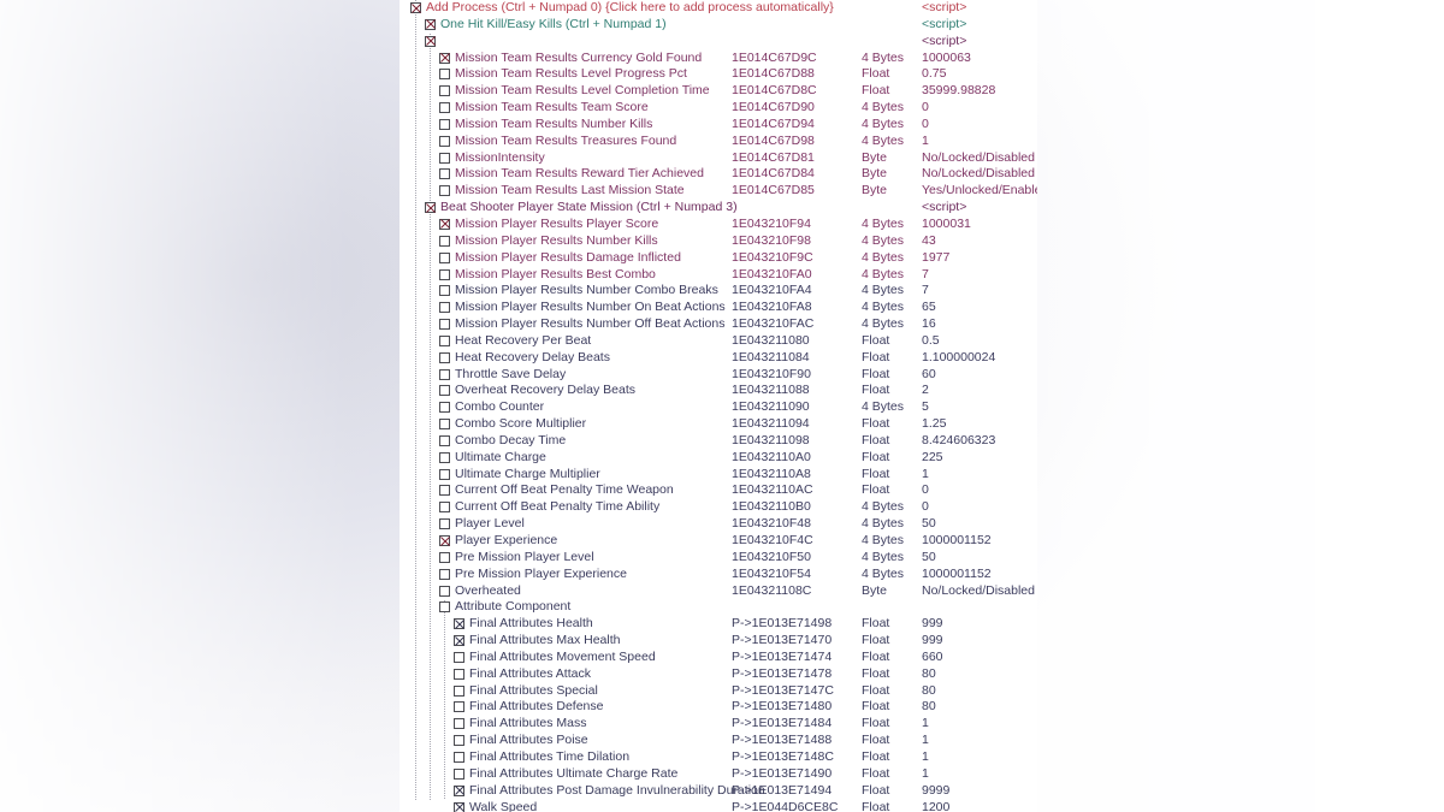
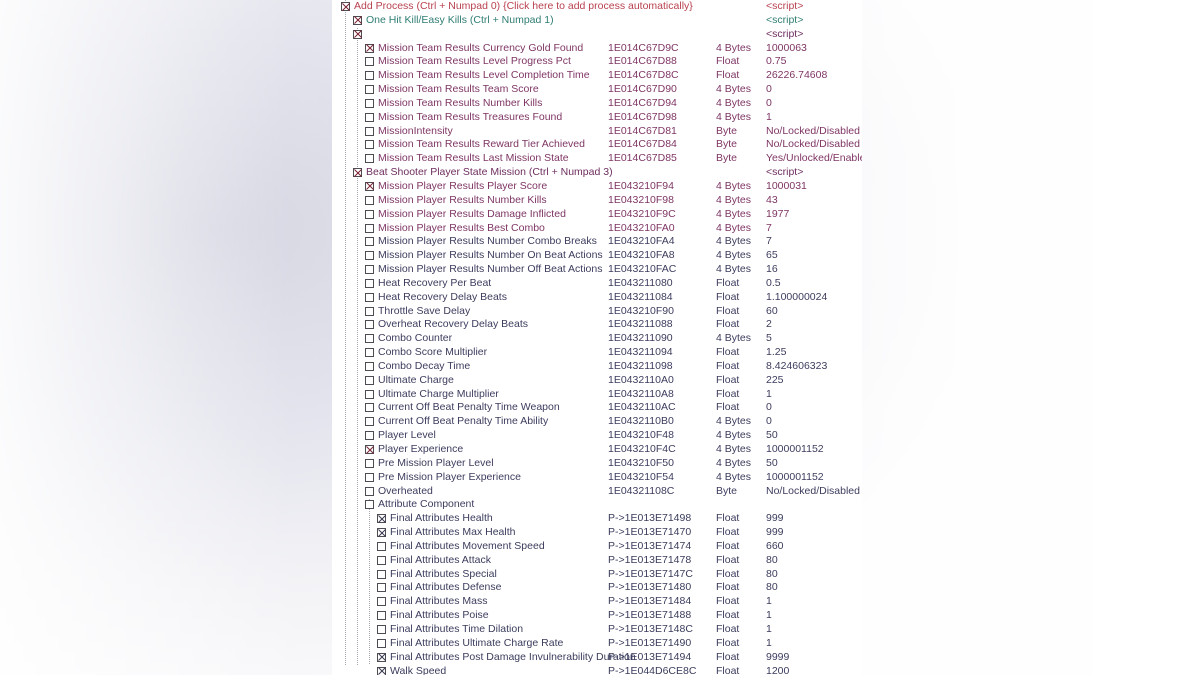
  Add Process (Ctrl + Numpad 0) {Click here to add process automatically}
  <script>
  One Hit Kill/Easy Kills (Ctrl + Numpad 1)
  <script>
  <script>
  Mission Team Results Currency Gold Found
  1E014C67D9C
  4 Bytes
  1000063
  Mission Team Results Level Progress Pct
  1E014C67D88
  Float
  0.75
  Mission Team Results Level Completion Time
  1E014C67D8C
  Float
- 35999.98828
+ 26226.74608
  Mission Team Results Team Score
  1E014C67D90
  4 Bytes
  0
  Mission Team Results Number Kills
  1E014C67D94
  4 Bytes
  0
  Mission Team Results Treasures Found
  1E014C67D98
  4 Bytes
  1
  MissionIntensity
  1E014C67D81
  Byte
  No/Locked/Disabled
  Mission Team Results Reward Tier Achieved
  1E014C67D84
  Byte
  No/Locked/Disabled
  Mission Team Results Last Mission State
  1E014C67D85
  Byte
  Yes/Unlocked/Enabl
  Beat Shooter Player State Mission (Ctrl + Numpad 3)
  <script>
  Mission Player Results Player Score
  1E043210F94
  4 Bytes
  1000031
  Mission Player Results Number Kills
  1E043210F98
  4 Bytes
  43
  Mission Player Results Damage Inflicted
  1E043210F9C
  4 Bytes
  1977
  Mission Player Results Best Combo
  1E043210FA0
  4 Bytes
  7
  Mission Player Results Number Combo Breaks
  1E043210FA4
  4 Bytes
  7
  Mission Player Results Number On Beat Actions
  1E043210FA8
  4 Bytes
  65
  Mission Player Results Number Off Beat Actions
  1E043210FAC
  4 Bytes
  16
  Heat Recovery Per Beat
  1E043211080
  Float
  0.5
  Heat Recovery Delay Beats
  1E043211084
  Float
  1.100000024
  Throttle Save Delay
  1E043210F90
  Float
  60
  Overheat Recovery Delay Beats
  1E043211088
  Float
  2
  Combo Counter
  1E043211090
  4 Bytes
  5
  Combo Score Multiplier
  1E043211094
  Float
  1.25
  Combo Decay Time
  1E043211098
  Float
  8.424606323
  Ultimate Charge
  1E0432110A0
  Float
  225
  Ultimate Charge Multiplier
  1E0432110A8
  Float
  1
  Current Off Beat Penalty Time Weapon
  1E0432110AC
  Float
  0
  Current Off Beat Penalty Time Ability
  1E0432110B0
  4 Bytes
  0
  Player Level
  1E043210F48
  4 Bytes
  50
  Player Experience
  1E043210F4C
  4 Bytes
  1000001152
  Pre Mission Player Level
  1E043210F50
  4 Bytes
  50
  Pre Mission Player Experience
  1E043210F54
  4 Bytes
  1000001152
  Overheated
  1E04321108C
  Byte
  No/Locked/Disabled
  Attribute Component
  Final Attributes Health
  P->1E013E71498
  Float
  999
  Final Attributes Max Health
  P->1E013E71470
  Float
  999
  Final Attributes Movement Speed
  P->1E013E71474
  Float
  660
  Final Attributes Attack
  P->1E013E71478
  Float
  80
  Final Attributes Special
  P->1E013E7147C
  Float
  80
  Final Attributes Defense
  P->1E013E71480
  Float
  80
  Final Attributes Mass
  P->1E013E71484
  Float
  1
  Final Attributes Poise
  P->1E013E71488
  Float
  1
  Final Attributes Time Dilation
  P->1E013E7148C
  Float
  1
  Final Attributes Ultimate Charge Rate
  P->1E013E71490
  Float
  1
  Final Attributes Post Damage Invulnerability Duration
  P->1E013E71494
  Float
  9999
  Walk Speed
  P->1E044D6CE8C
  Float
  1200
